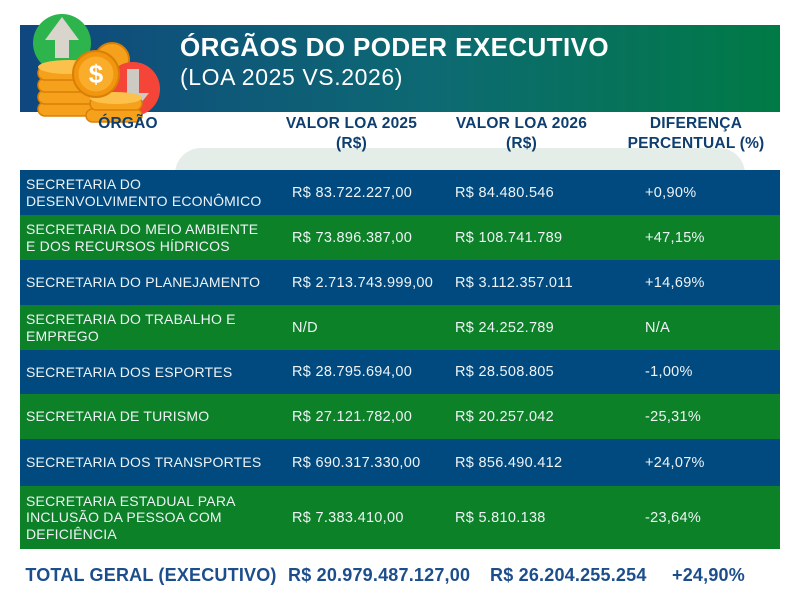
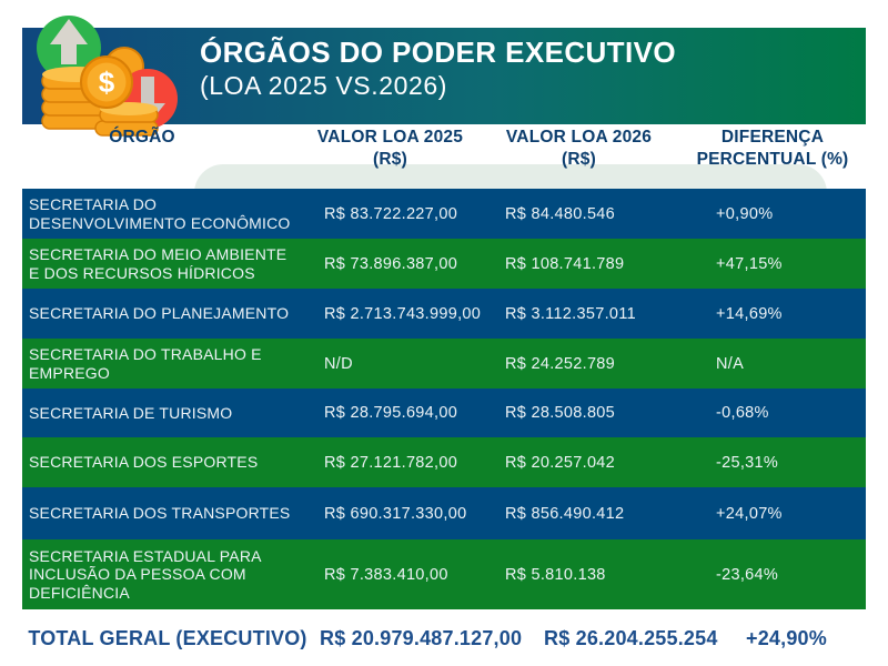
  ÓRGÃOS DO PODER EXECUTIVO
  (LOA 2025 VS.2026)
  $
  ÓRGÃO
  VALOR LOA 2025
  (R$)
  VALOR LOA 2026
  (R$)
  DIFERENÇA
  PERCENTUAL (%)
  SECRETARIA DO DESENVOLVIMENTO ECONÔMICO
  R$ 83.722.227,00
  R$ 84.480.546
  +0,90%
  SECRETARIA DO MEIO AMBIENTE E DOS RECURSOS HÍDRICOS
  R$ 73.896.387,00
  R$ 108.741.789
  +47,15%
  SECRETARIA DO PLANEJAMENTO
  R$ 2.713.743.999,00
  R$ 3.112.357.011
  +14,69%
  SECRETARIA DO TRABALHO E EMPREGO
  N/D
  R$ 24.252.789
  N/A
- SECRETARIA DOS ESPORTES
+ SECRETARIA DE TURISMO
  R$ 28.795.694,00
  R$ 28.508.805
- -1,00%
+ -0,68%
- SECRETARIA DE TURISMO
+ SECRETARIA DOS ESPORTES
  R$ 27.121.782,00
  R$ 20.257.042
  -25,31%
  SECRETARIA DOS TRANSPORTES
  R$ 690.317.330,00
  R$ 856.490.412
  +24,07%
  SECRETARIA ESTADUAL PARA INCLUSÃO DA PESSOA COM DEFICIÊNCIA
  R$ 7.383.410,00
  R$ 5.810.138
  -23,64%
  TOTAL GERAL (EXECUTIVO)
  R$ 20.979.487.127,00
  R$ 26.204.255.254
  +24,90%
